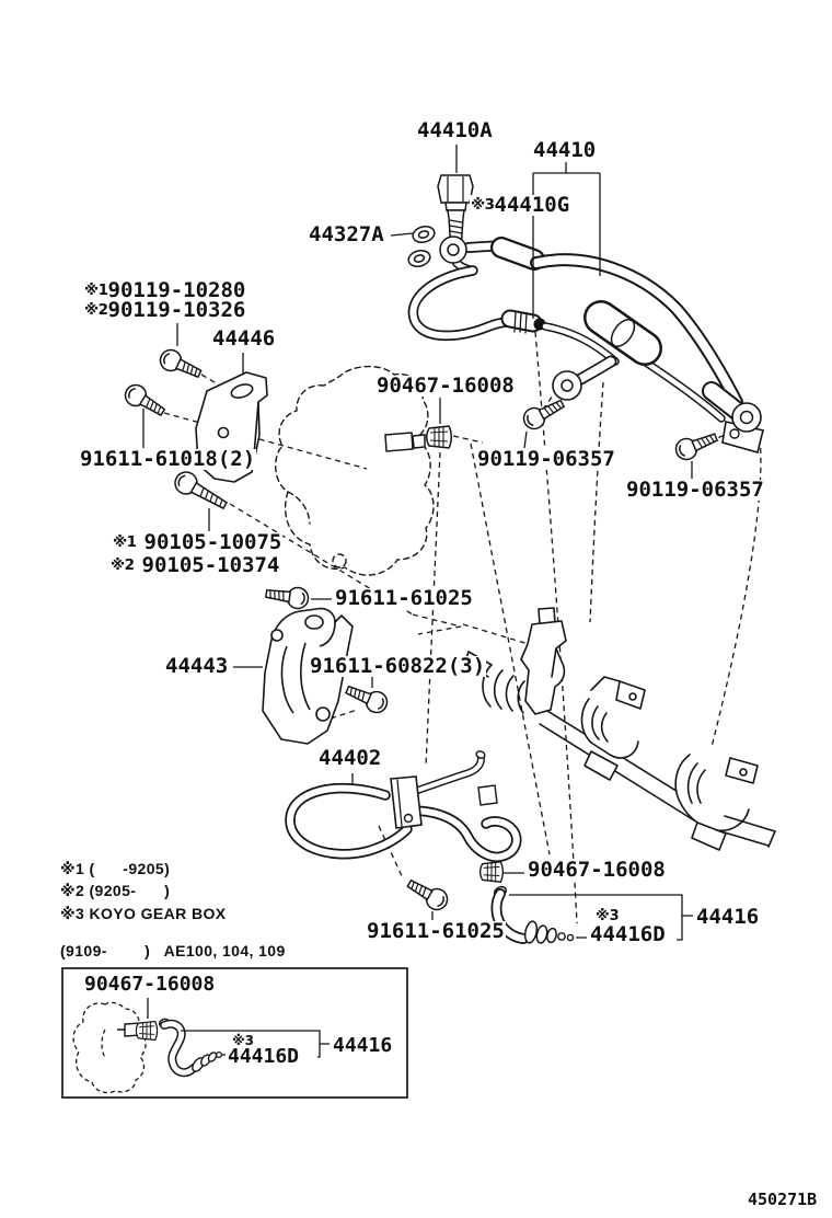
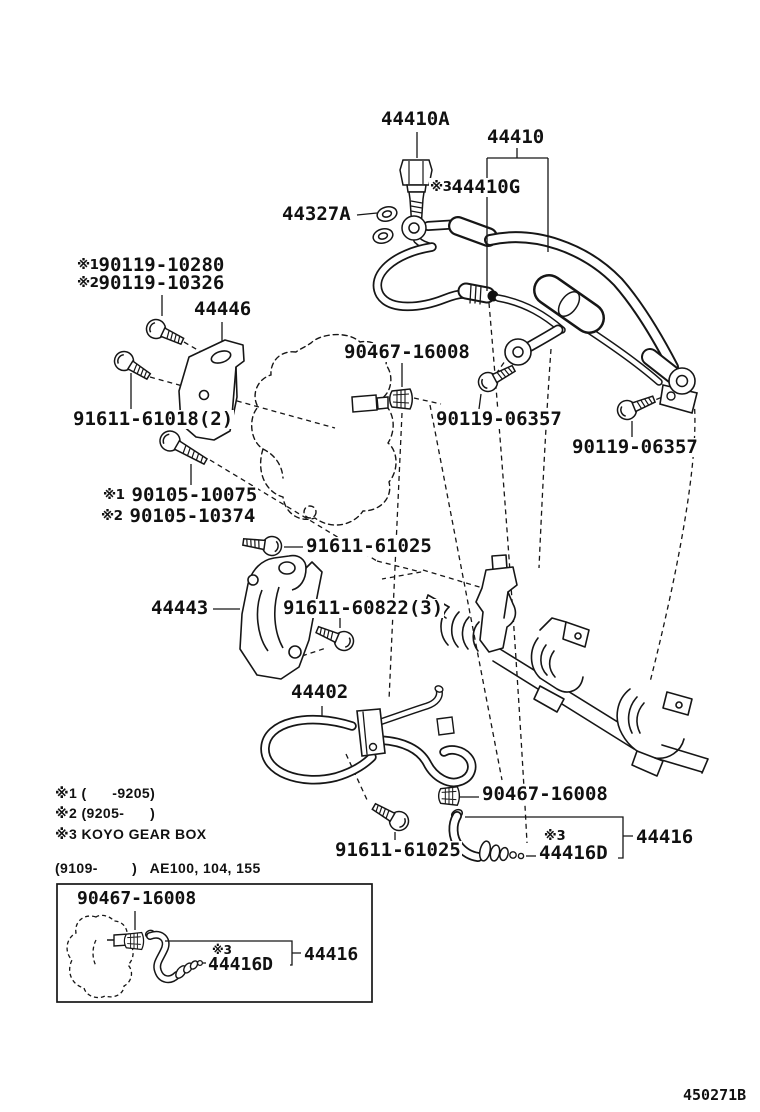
  44410A
  44410
  ※344410G
  44327A
  ※190119-10280
  ※290119-10326
  44446
  91611-61018(2)
  90467-16008
  90119-06357
  90119-06357
  ※1 90105-10075
  ※2 90105-10374
  91611-61025
  44443
  91611-60822(3)
  44402
  90467-16008
  91611-61025
  ※3
  44416D
  44416
  ※1 ( -9205)
  ※2 (9205- )
  ※3 KOYO GEAR BOX
- (9109- ) AE100, 104, 109
+ (9109- ) AE100, 104, 155
  90467-16008
  ※3
  44416D
  44416
  450271B
